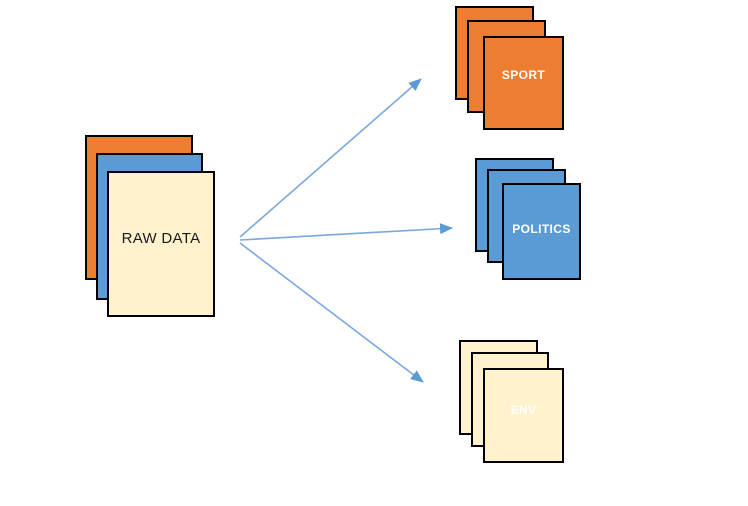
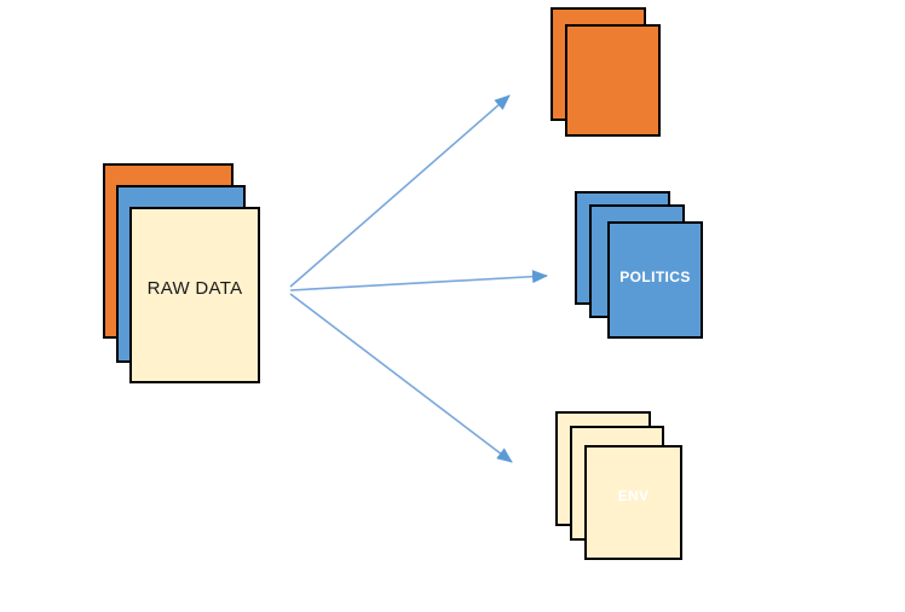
  RAW DATA
- SPORT
  POLITICS
  ENV
